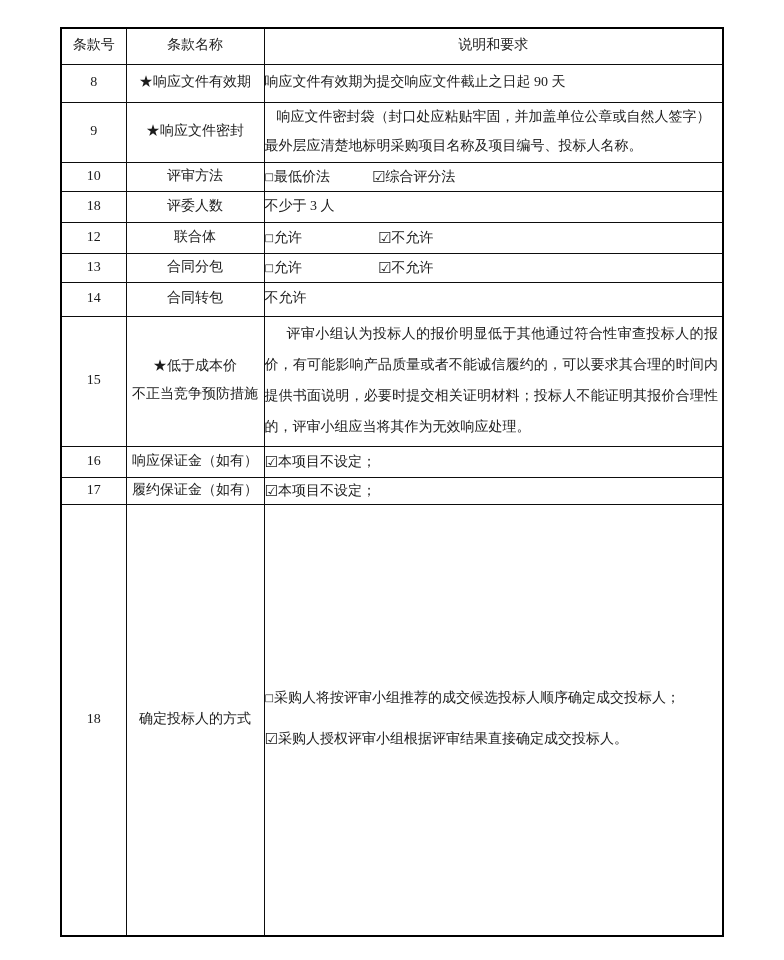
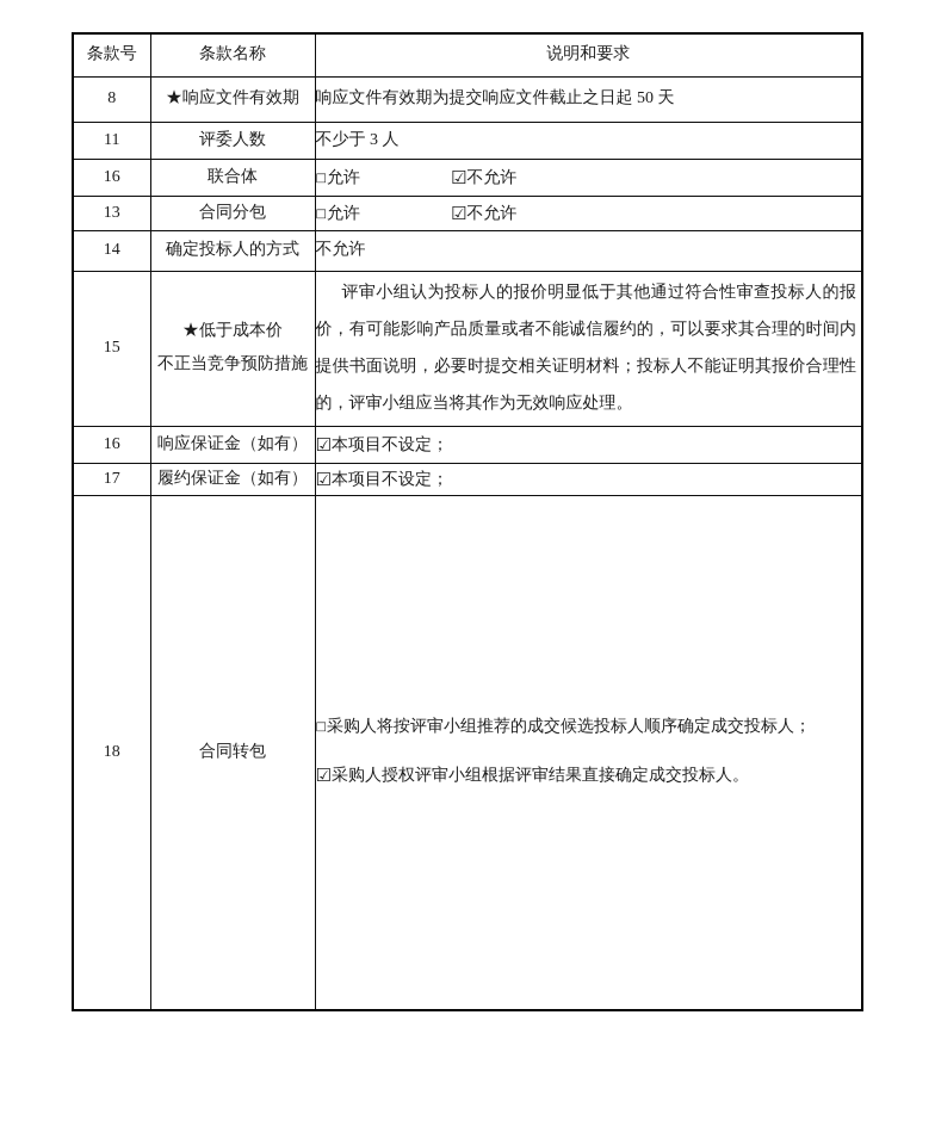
  条款号	条款名称	说明和要求
- 8	★响应文件有效期	响应文件有效期为提交响应文件截止之日起 90 天
+ 8	★响应文件有效期	响应文件有效期为提交响应文件截止之日起 50 天
- 9	★响应文件密封	响应文件密封袋（封口处应粘贴牢固，并加盖单位公章或自然人签字）最外层应清楚地标明采购项目名称及项目编号、投标人名称。
- 10	评审方法	□最低价法 ☑综合评分法
- 18	评委人数	不少于 3 人
+ 11	评委人数	不少于 3 人
- 12	联合体	□允许 ☑不允许
+ 16	联合体	□允许 ☑不允许
  13	合同分包	□允许 ☑不允许
- 14	合同转包	不允许
+ 14	确定投标人的方式	不允许
  15	★低于成本价 不正当竞争预防措施	评审小组认为投标人的报价明显低于其他通过符合性审查投标人的报价，有可能影响产品质量或者不能诚信履约的，可以要求其合理的时间内提供书面说明，必要时提交相关证明材料；投标人不能证明其报价合理性的，评审小组应当将其作为无效响应处理。
  16	响应保证金（如有）	☑本项目不设定；
  17	履约保证金（如有）	☑本项目不设定；
- 18	确定投标人的方式	□采购人将按评审小组推荐的成交候选投标人顺序确定成交投标人； ☑采购人授权评审小组根据评审结果直接确定成交投标人。
+ 18	合同转包	□采购人将按评审小组推荐的成交候选投标人顺序确定成交投标人； ☑采购人授权评审小组根据评审结果直接确定成交投标人。
